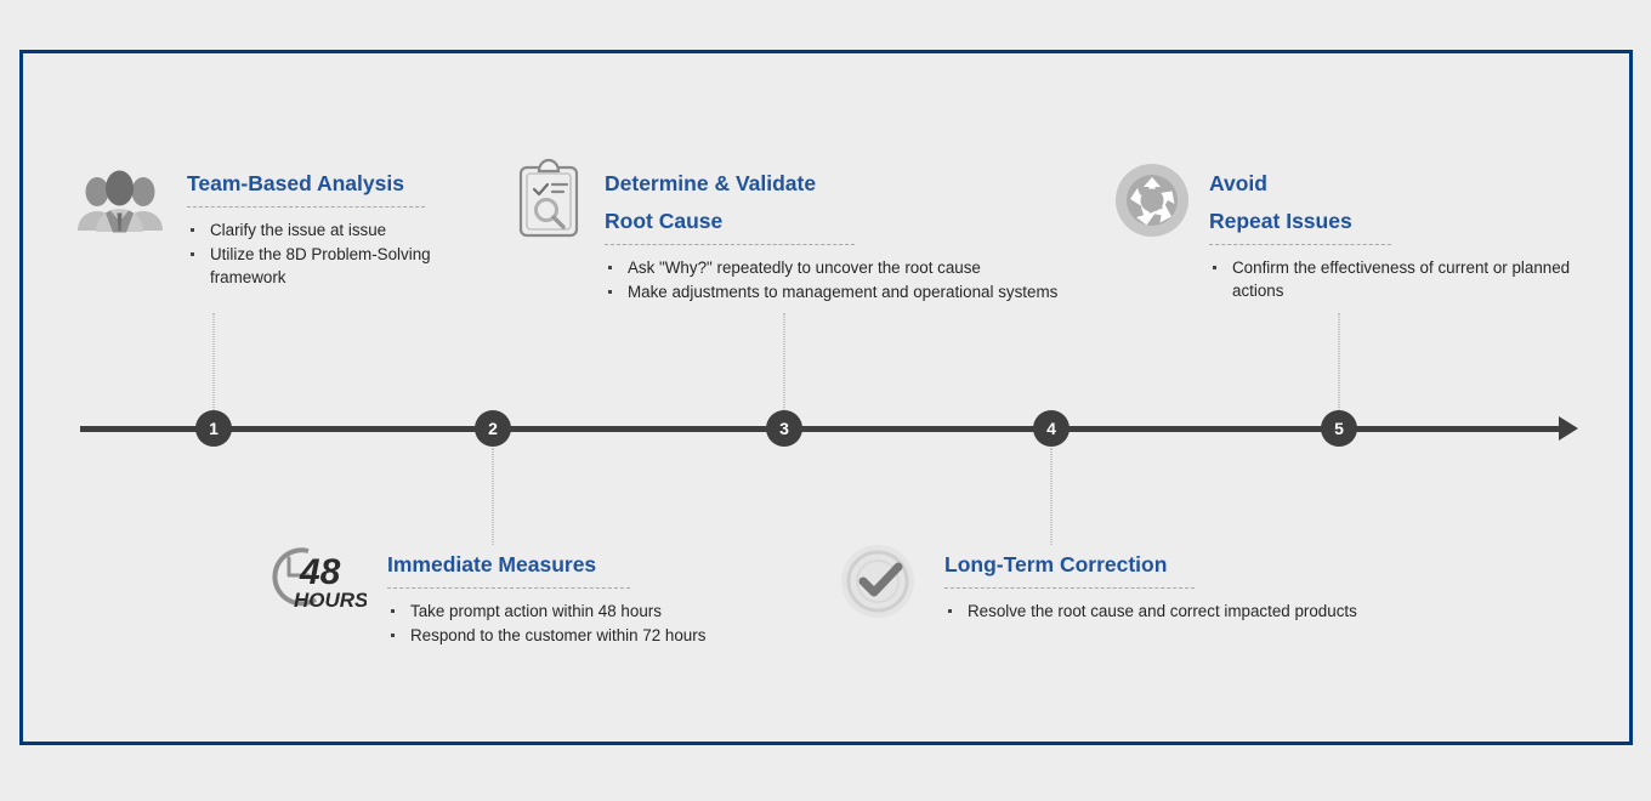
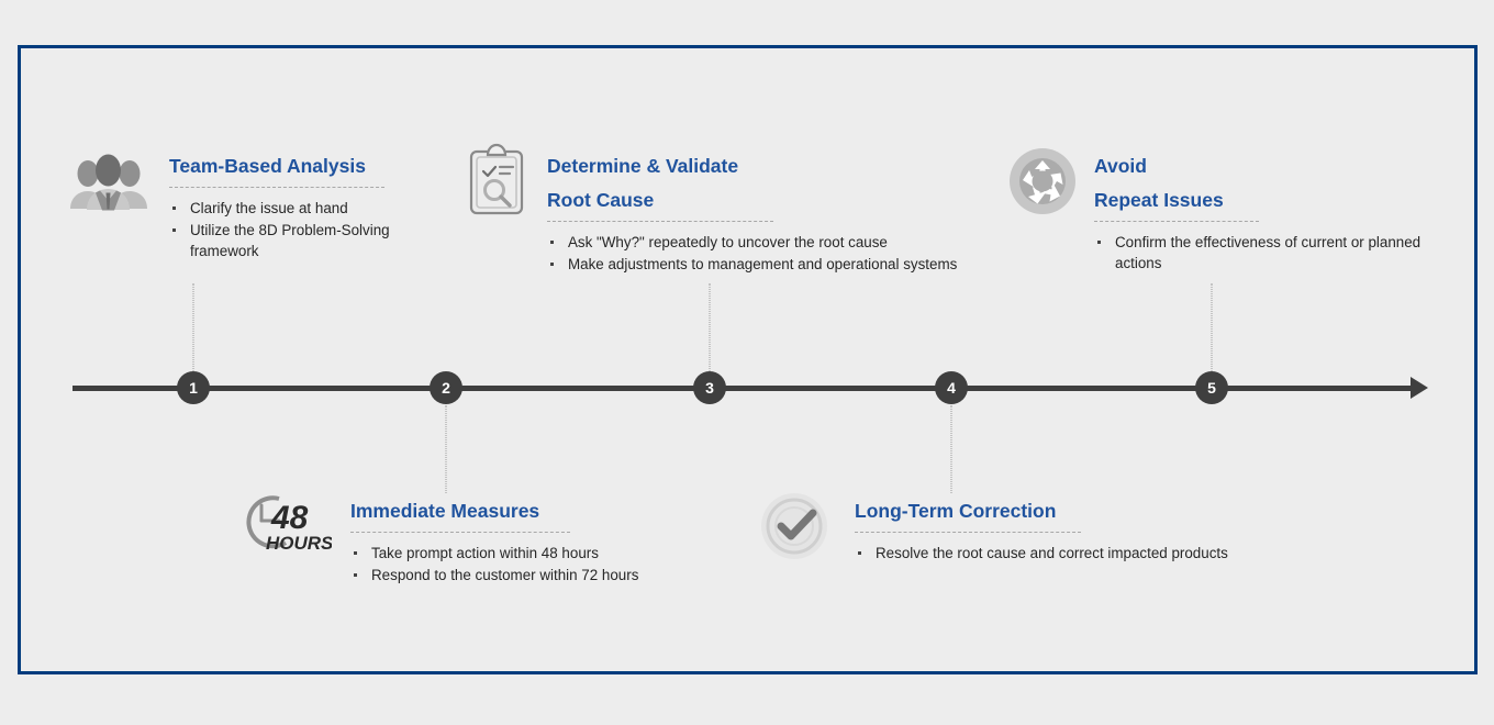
  1
  2
  3
  4
  5
  Team-Based Analysis
- Clarify the issue at issue
+ Clarify the issue at hand
  Utilize the 8D Problem-Solving framework
  Determine & Validate
  Root Cause
  Ask "Why?" repeatedly to uncover the root cause
  Make adjustments to management and operational systems
  Avoid
  Repeat Issues
  Confirm the effectiveness of current or planned actions
  48
  HOURS
  Immediate Measures
  Take prompt action within 48 hours
  Respond to the customer within 72 hours
  Long-Term Correction
  Resolve the root cause and correct impacted products
